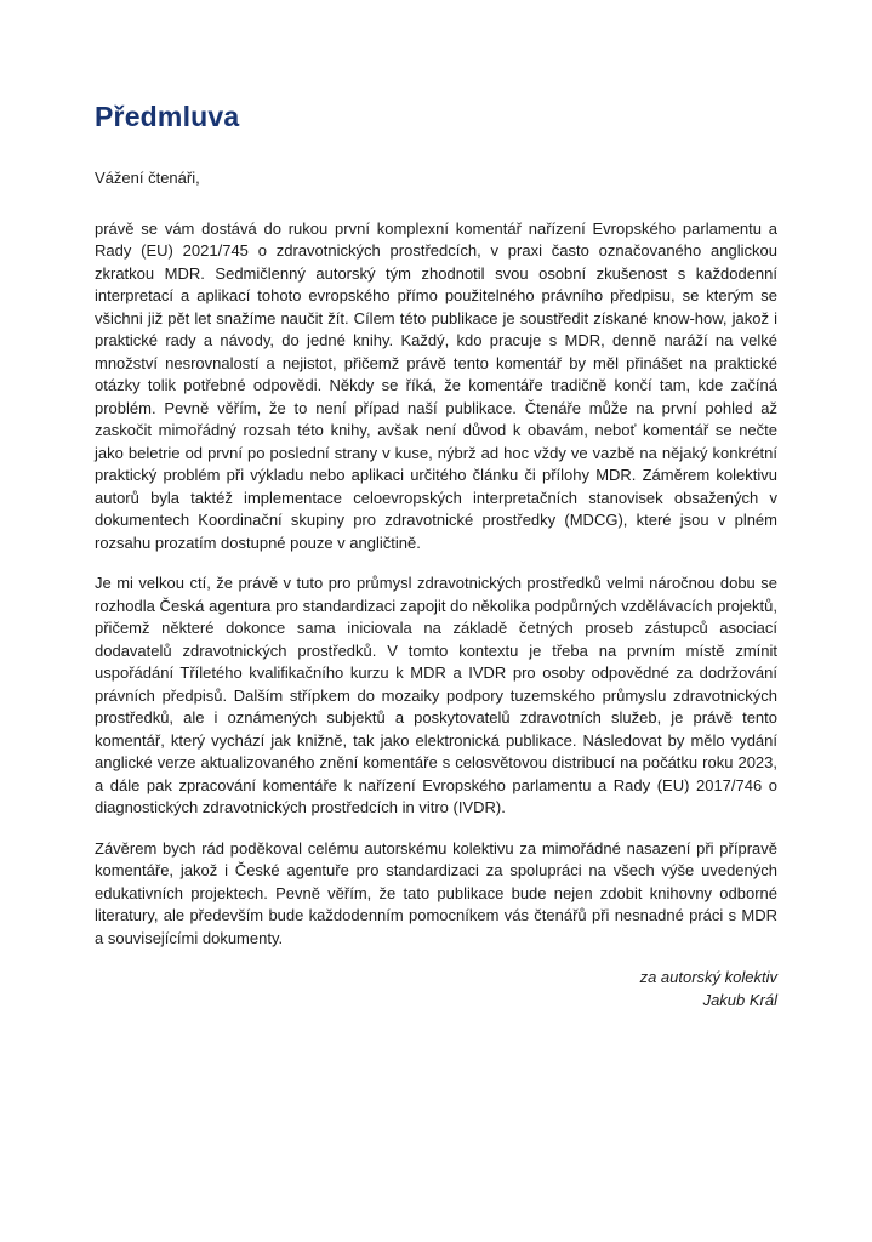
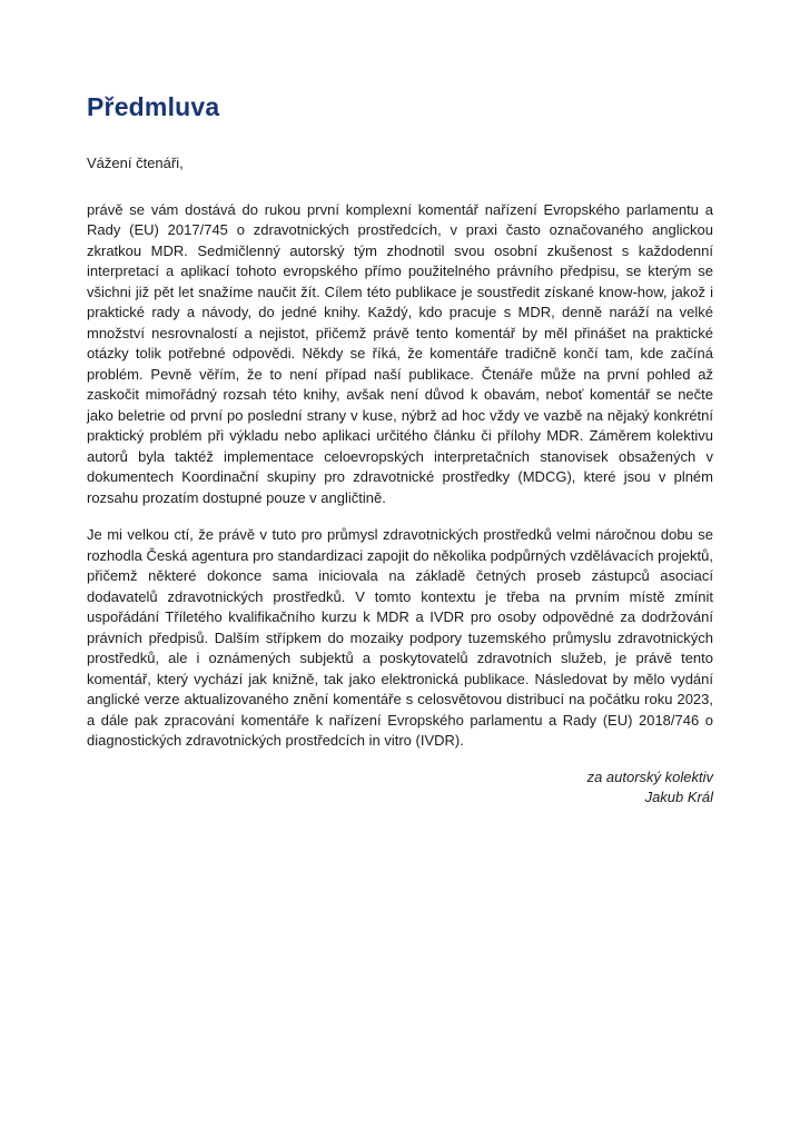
  Předmluva
  Vážení čtenáři,
- právě se vám dostává do rukou první komplexní komentář nařízení Evropského parlamentu a Rady (EU) 2021/745 o zdravotnických prostředcích, v praxi často označovaného anglickou zkratkou MDR. Sedmičlenný autorský tým zhodnotil svou osobní zkušenost s každodenní interpretací a aplikací tohoto evropského přímo použitelného právního předpisu, se kterým se všichni již pět let snažíme naučit žít. Cílem této publikace je soustředit získané know-how, jakož i praktické rady a návody, do jedné knihy. Každý, kdo pracuje s MDR, denně naráží na velké množství nesrovnalostí a nejistot, přičemž právě tento komentář by měl přinášet na praktické otázky tolik potřebné odpovědi. Někdy se říká, že komentáře tradičně končí tam, kde začíná problém. Pevně věřím, že to není případ naší publikace. Čtenáře může na první pohled až zaskočit mimořádný rozsah této knihy, avšak není důvod k obavám, neboť komentář se nečte jako beletrie od první po poslední strany v kuse, nýbrž ad hoc vždy ve vazbě na nějaký konkrétní praktický problém při výkladu nebo aplikaci určitého článku či přílohy MDR. Záměrem kolektivu autorů byla taktéž implementace celoevropských interpretačních stanovisek obsažených v dokumentech Koordinační skupiny pro zdravotnické prostředky (MDCG), které jsou v plném rozsahu prozatím dostupné pouze v angličtině.
+ právě se vám dostává do rukou první komplexní komentář nařízení Evropského parlamentu a Rady (EU) 2017/745 o zdravotnických prostředcích, v praxi často označovaného anglickou zkratkou MDR. Sedmičlenný autorský tým zhodnotil svou osobní zkušenost s každodenní interpretací a aplikací tohoto evropského přímo použitelného právního předpisu, se kterým se všichni již pět let snažíme naučit žít. Cílem této publikace je soustředit získané know-how, jakož i praktické rady a návody, do jedné knihy. Každý, kdo pracuje s MDR, denně naráží na velké množství nesrovnalostí a nejistot, přičemž právě tento komentář by měl přinášet na praktické otázky tolik potřebné odpovědi. Někdy se říká, že komentáře tradičně končí tam, kde začíná problém. Pevně věřím, že to není případ naší publikace. Čtenáře může na první pohled až zaskočit mimořádný rozsah této knihy, avšak není důvod k obavám, neboť komentář se nečte jako beletrie od první po poslední strany v kuse, nýbrž ad hoc vždy ve vazbě na nějaký konkrétní praktický problém při výkladu nebo aplikaci určitého článku či přílohy MDR. Záměrem kolektivu autorů byla taktéž implementace celoevropských interpretačních stanovisek obsažených v dokumentech Koordinační skupiny pro zdravotnické prostředky (MDCG), které jsou v plném rozsahu prozatím dostupné pouze v angličtině.
- Je mi velkou ctí, že právě v tuto pro průmysl zdravotnických prostředků velmi náročnou dobu se rozhodla Česká agentura pro standardizaci zapojit do několika podpůrných vzdělávacích projektů, přičemž některé dokonce sama iniciovala na základě četných proseb zástupců asociací dodavatelů zdravotnických prostředků. V tomto kontextu je třeba na prvním místě zmínit uspořádání Tříletého kvalifikačního kurzu k MDR a IVDR pro osoby odpovědné za dodržování právních předpisů. Dalším střípkem do mozaiky podpory tuzemského průmyslu zdravotnických prostředků, ale i oznámených subjektů a poskytovatelů zdravotních služeb, je právě tento komentář, který vychází jak knižně, tak jako elektronická publikace. Následovat by mělo vydání anglické verze aktualizovaného znění komentáře s celosvětovou distribucí na počátku roku 2023, a dále pak zpracování komentáře k nařízení Evropského parlamentu a Rady (EU) 2017/746 o diagnostických zdravotnických prostředcích in vitro (IVDR).
+ Je mi velkou ctí, že právě v tuto pro průmysl zdravotnických prostředků velmi náročnou dobu se rozhodla Česká agentura pro standardizaci zapojit do několika podpůrných vzdělávacích projektů, přičemž některé dokonce sama iniciovala na základě četných proseb zástupců asociací dodavatelů zdravotnických prostředků. V tomto kontextu je třeba na prvním místě zmínit uspořádání Tříletého kvalifikačního kurzu k MDR a IVDR pro osoby odpovědné za dodržování právních předpisů. Dalším střípkem do mozaiky podpory tuzemského průmyslu zdravotnických prostředků, ale i oznámených subjektů a poskytovatelů zdravotních služeb, je právě tento komentář, který vychází jak knižně, tak jako elektronická publikace. Následovat by mělo vydání anglické verze aktualizovaného znění komentáře s celosvětovou distribucí na počátku roku 2023, a dále pak zpracování komentáře k nařízení Evropského parlamentu a Rady (EU) 2018/746 o diagnostických zdravotnických prostředcích in vitro (IVDR).
- Závěrem bych rád poděkoval celému autorskému kolektivu za mimořádné nasazení při přípravě komentáře, jakož i České agentuře pro standardizaci za spolupráci na všech výše uvedených edukativních projektech. Pevně věřím, že tato publikace bude nejen zdobit knihovny odborné literatury, ale především bude každodenním pomocníkem vás čtenářů při nesnadné práci s MDR a souvisejícími dokumenty.
  za autorský kolektiv
  Jakub Král
